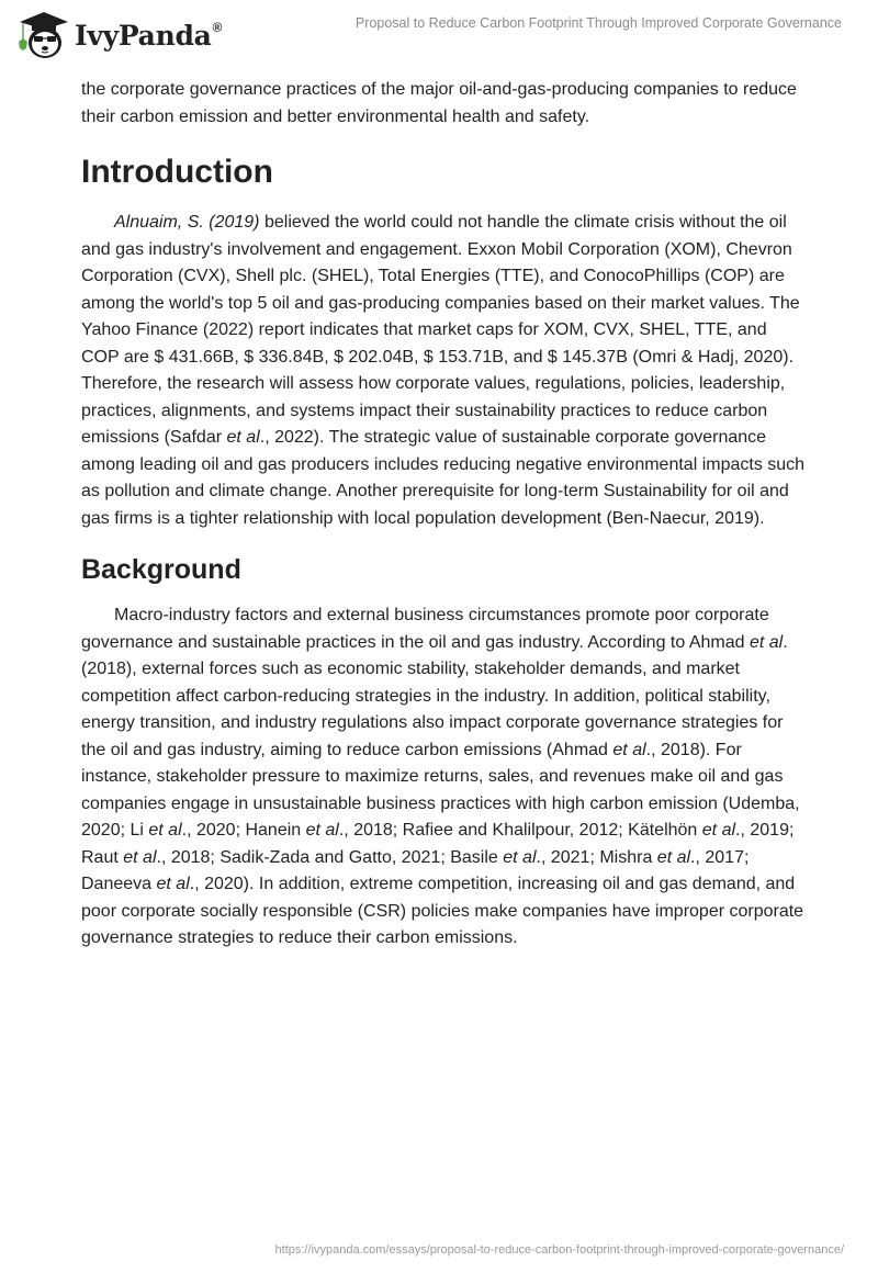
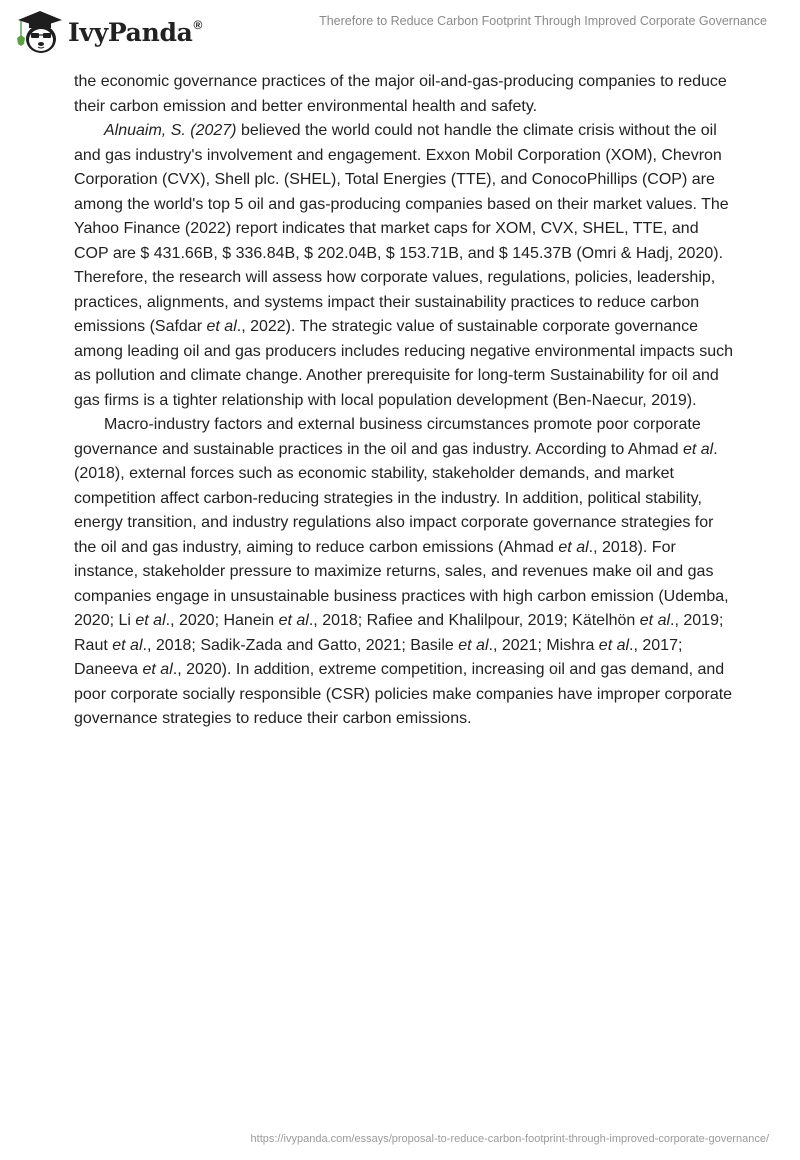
  IvyPanda®
- Proposal to Reduce Carbon Footprint Through Improved Corporate Governance
+ Therefore to Reduce Carbon Footprint Through Improved Corporate Governance
- the corporate governance practices of the major oil-and-gas-producing companies to reduce their carbon emission and better environmental health and safety.
+ the economic governance practices of the major oil-and-gas-producing companies to reduce their carbon emission and better environmental health and safety.
- Introduction
- Alnuaim, S. (2019) believed the world could not handle the climate crisis without the oil and gas industry's involvement and engagement. Exxon Mobil Corporation (XOM), Chevron Corporation (CVX), Shell plc. (SHEL), Total Energies (TTE), and ConocoPhillips (COP) are among the world's top 5 oil and gas-producing companies based on their market values. The Yahoo Finance (2022) report indicates that market caps for XOM, CVX, SHEL, TTE, and COP are $ 431.66B, $ 336.84B, $ 202.04B, $ 153.71B, and $ 145.37B (Omri & Hadj, 2020). Therefore, the research will assess how corporate values, regulations, policies, leadership, practices, alignments, and systems impact their sustainability practices to reduce carbon emissions (Safdar et al., 2022). The strategic value of sustainable corporate governance among leading oil and gas producers includes reducing negative environmental impacts such as pollution and climate change. Another prerequisite for long-term Sustainability for oil and gas firms is a tighter relationship with local population development (Ben-Naecur, 2019).
+ Alnuaim, S. (2027) believed the world could not handle the climate crisis without the oil and gas industry's involvement and engagement. Exxon Mobil Corporation (XOM), Chevron Corporation (CVX), Shell plc. (SHEL), Total Energies (TTE), and ConocoPhillips (COP) are among the world's top 5 oil and gas-producing companies based on their market values. The Yahoo Finance (2022) report indicates that market caps for XOM, CVX, SHEL, TTE, and COP are $ 431.66B, $ 336.84B, $ 202.04B, $ 153.71B, and $ 145.37B (Omri & Hadj, 2020). Therefore, the research will assess how corporate values, regulations, policies, leadership, practices, alignments, and systems impact their sustainability practices to reduce carbon emissions (Safdar et al., 2022). The strategic value of sustainable corporate governance among leading oil and gas producers includes reducing negative environmental impacts such as pollution and climate change. Another prerequisite for long-term Sustainability for oil and gas firms is a tighter relationship with local population development (Ben-Naecur, 2019).
- Background
- Macro-industry factors and external business circumstances promote poor corporate governance and sustainable practices in the oil and gas industry. According to Ahmad et al. (2018), external forces such as economic stability, stakeholder demands, and market competition affect carbon-reducing strategies in the industry. In addition, political stability, energy transition, and industry regulations also impact corporate governance strategies for the oil and gas industry, aiming to reduce carbon emissions (Ahmad et al., 2018). For instance, stakeholder pressure to maximize returns, sales, and revenues make oil and gas companies engage in unsustainable business practices with high carbon emission (Udemba, 2020; Li et al., 2020; Hanein et al., 2018; Rafiee and Khalilpour, 2012; Kätelhön et al., 2019; Raut et al., 2018; Sadik-Zada and Gatto, 2021; Basile et al., 2021; Mishra et al., 2017; Daneeva et al., 2020). In addition, extreme competition, increasing oil and gas demand, and poor corporate socially responsible (CSR) policies make companies have improper corporate governance strategies to reduce their carbon emissions.
+ Macro-industry factors and external business circumstances promote poor corporate governance and sustainable practices in the oil and gas industry. According to Ahmad et al. (2018), external forces such as economic stability, stakeholder demands, and market competition affect carbon-reducing strategies in the industry. In addition, political stability, energy transition, and industry regulations also impact corporate governance strategies for the oil and gas industry, aiming to reduce carbon emissions (Ahmad et al., 2018). For instance, stakeholder pressure to maximize returns, sales, and revenues make oil and gas companies engage in unsustainable business practices with high carbon emission (Udemba, 2020; Li et al., 2020; Hanein et al., 2018; Rafiee and Khalilpour, 2019; Kätelhön et al., 2019; Raut et al., 2018; Sadik-Zada and Gatto, 2021; Basile et al., 2021; Mishra et al., 2017; Daneeva et al., 2020). In addition, extreme competition, increasing oil and gas demand, and poor corporate socially responsible (CSR) policies make companies have improper corporate governance strategies to reduce their carbon emissions.
  https://ivypanda.com/essays/proposal-to-reduce-carbon-footprint-through-improved-corporate-governance/
